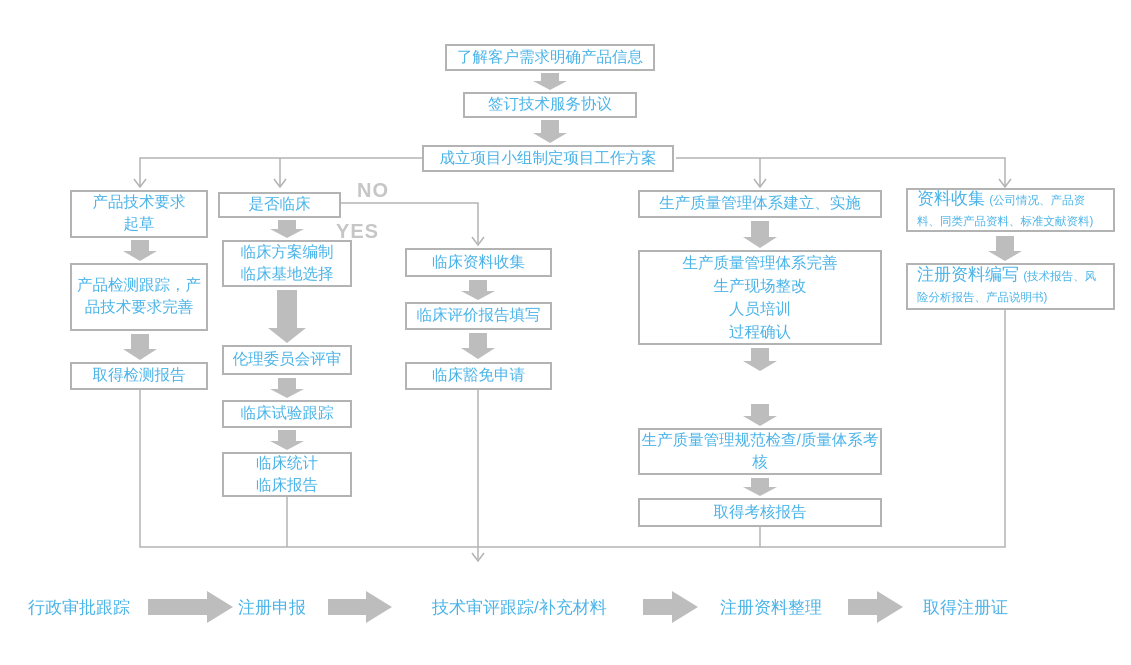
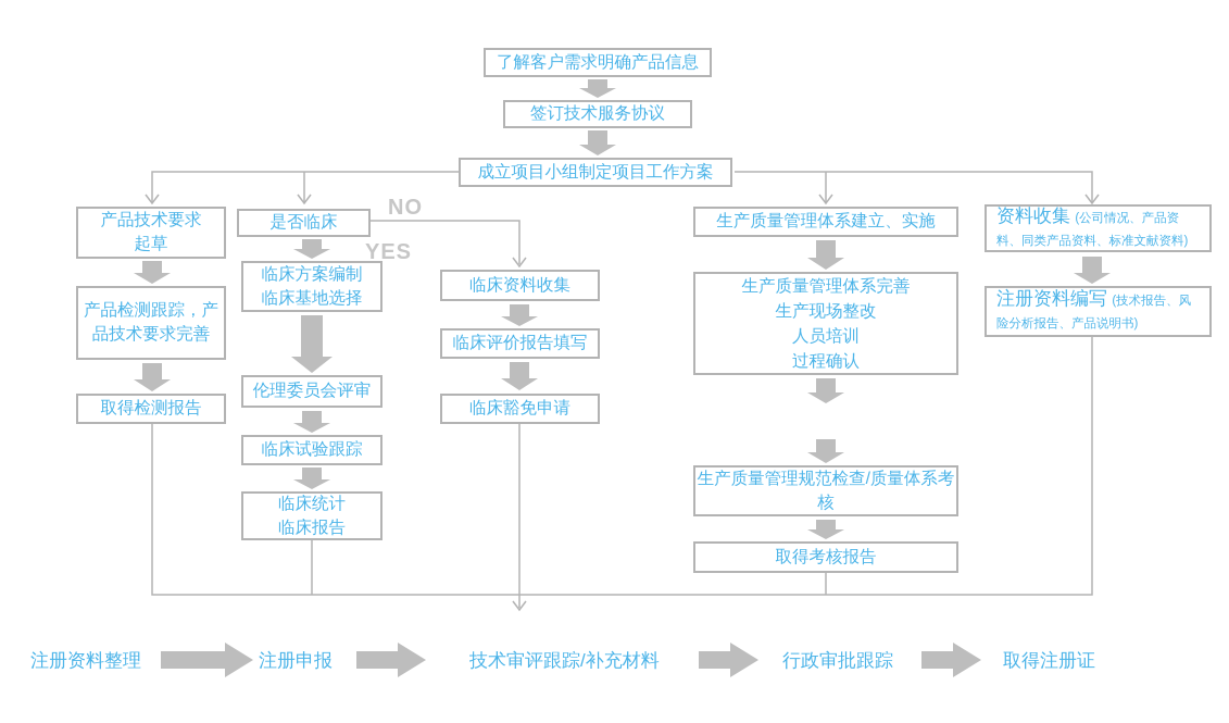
  了解客户需求明确产品信息
  签订技术服务协议
  成立项目小组制定项目工作方案
  产品技术要求
  起草
  产品检测跟踪，产品技术要求完善
  取得检测报告
  是否临床
  临床方案编制
  临床基地选择
  伦理委员会评审
  临床试验跟踪
  临床统计
  临床报告
  NO
  YES
  临床资料收集
  临床评价报告填写
  临床豁免申请
  生产质量管理体系建立、实施
  生产质量管理体系完善
  生产现场整改
  人员培训
  过程确认
  生产质量管理规范检查/质量体系考核
  取得考核报告
  资料收集 (公司情况、产品资料、同类产品资料、标准文献资料)
  注册资料编写 (技术报告、风险分析报告、产品说明书)
- 行政审批跟踪
+ 注册资料整理
  注册申报
  技术审评跟踪/补充材料
- 注册资料整理
+ 行政审批跟踪
  取得注册证
